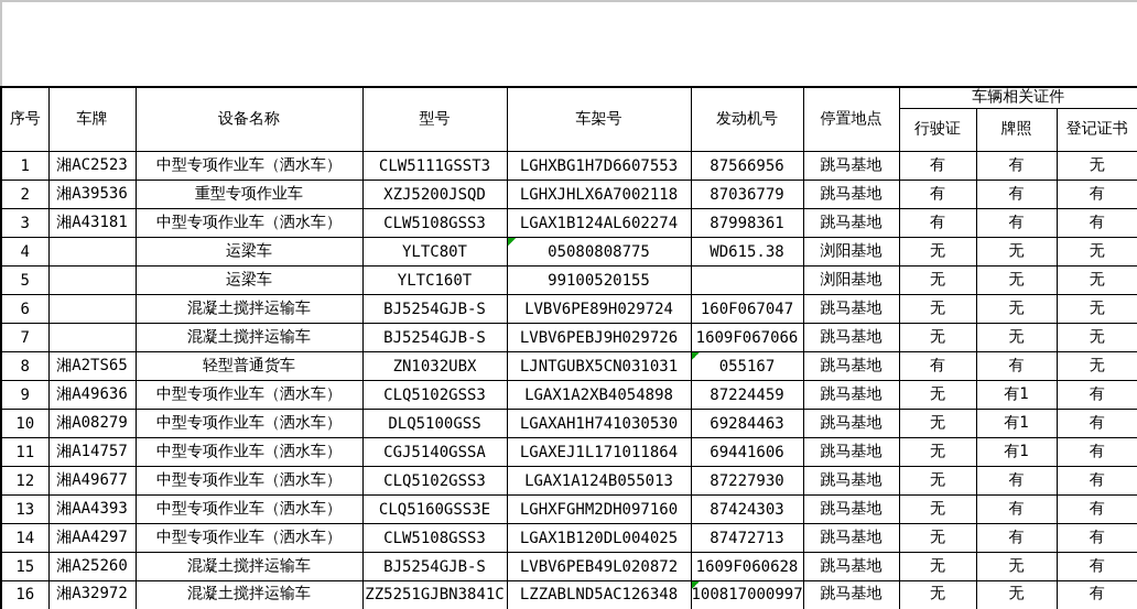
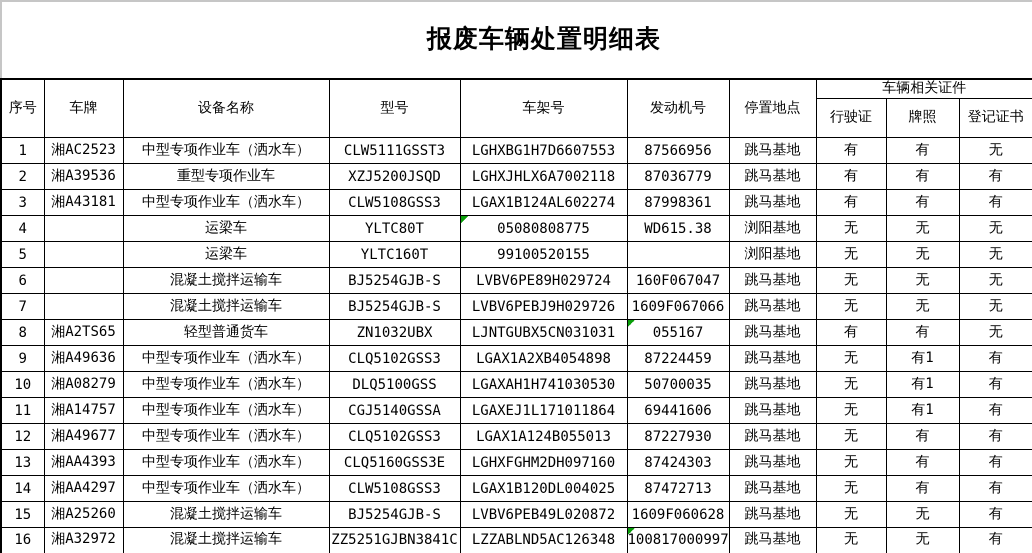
+ 报废车辆处置明细表
  序号	车牌	设备名称	型号	车架号	发动机号	停置地点	车辆相关证件
  行驶证	牌照	登记证书
  1	湘AC2523	中型专项作业车（洒水车）	CLW5111GSST3	LGHXBG1H7D6607553	87566956	跳马基地	有	有	无
  2	湘A39536	重型专项作业车	XZJ5200JSQD	LGHXJHLX6A7002118	87036779	跳马基地	有	有	有
  3	湘A43181	中型专项作业车（洒水车）	CLW5108GSS3	LGAX1B124AL602274	87998361	跳马基地	有	有	有
  4		运梁车	YLTC80T	05080808775	WD615.38	浏阳基地	无	无	无
  5		运梁车	YLTC160T	99100520155		浏阳基地	无	无	无
  6		混凝土搅拌运输车	BJ5254GJB-S	LVBV6PE89H029724	160F067047	跳马基地	无	无	无
  7		混凝土搅拌运输车	BJ5254GJB-S	LVBV6PEBJ9H029726	1609F067066	跳马基地	无	无	无
  8	湘A2TS65	轻型普通货车	ZN1032UBX	LJNTGUBX5CN031031	055167	跳马基地	有	有	无
  9	湘A49636	中型专项作业车（洒水车）	CLQ5102GSS3	LGAX1A2XB4054898	87224459	跳马基地	无	有1	有
- 10	湘A08279	中型专项作业车（洒水车）	DLQ5100GSS	LGAXAH1H741030530	69284463	跳马基地	无	有1	有
+ 10	湘A08279	中型专项作业车（洒水车）	DLQ5100GSS	LGAXAH1H741030530	50700035	跳马基地	无	有1	有
  11	湘A14757	中型专项作业车（洒水车）	CGJ5140GSSA	LGAXEJ1L171011864	69441606	跳马基地	无	有1	有
  12	湘A49677	中型专项作业车（洒水车）	CLQ5102GSS3	LGAX1A124B055013	87227930	跳马基地	无	有	有
  13	湘AA4393	中型专项作业车（洒水车）	CLQ5160GSS3E	LGHXFGHM2DH097160	87424303	跳马基地	无	有	有
  14	湘AA4297	中型专项作业车（洒水车）	CLW5108GSS3	LGAX1B120DL004025	87472713	跳马基地	无	有	有
  15	湘A25260	混凝土搅拌运输车	BJ5254GJB-S	LVBV6PEB49L020872	1609F060628	跳马基地	无	无	有
  16	湘A32972	混凝土搅拌运输车	ZZ5251GJBN3841C	LZZABLND5AC126348	100817000997	跳马基地	无	无	有
